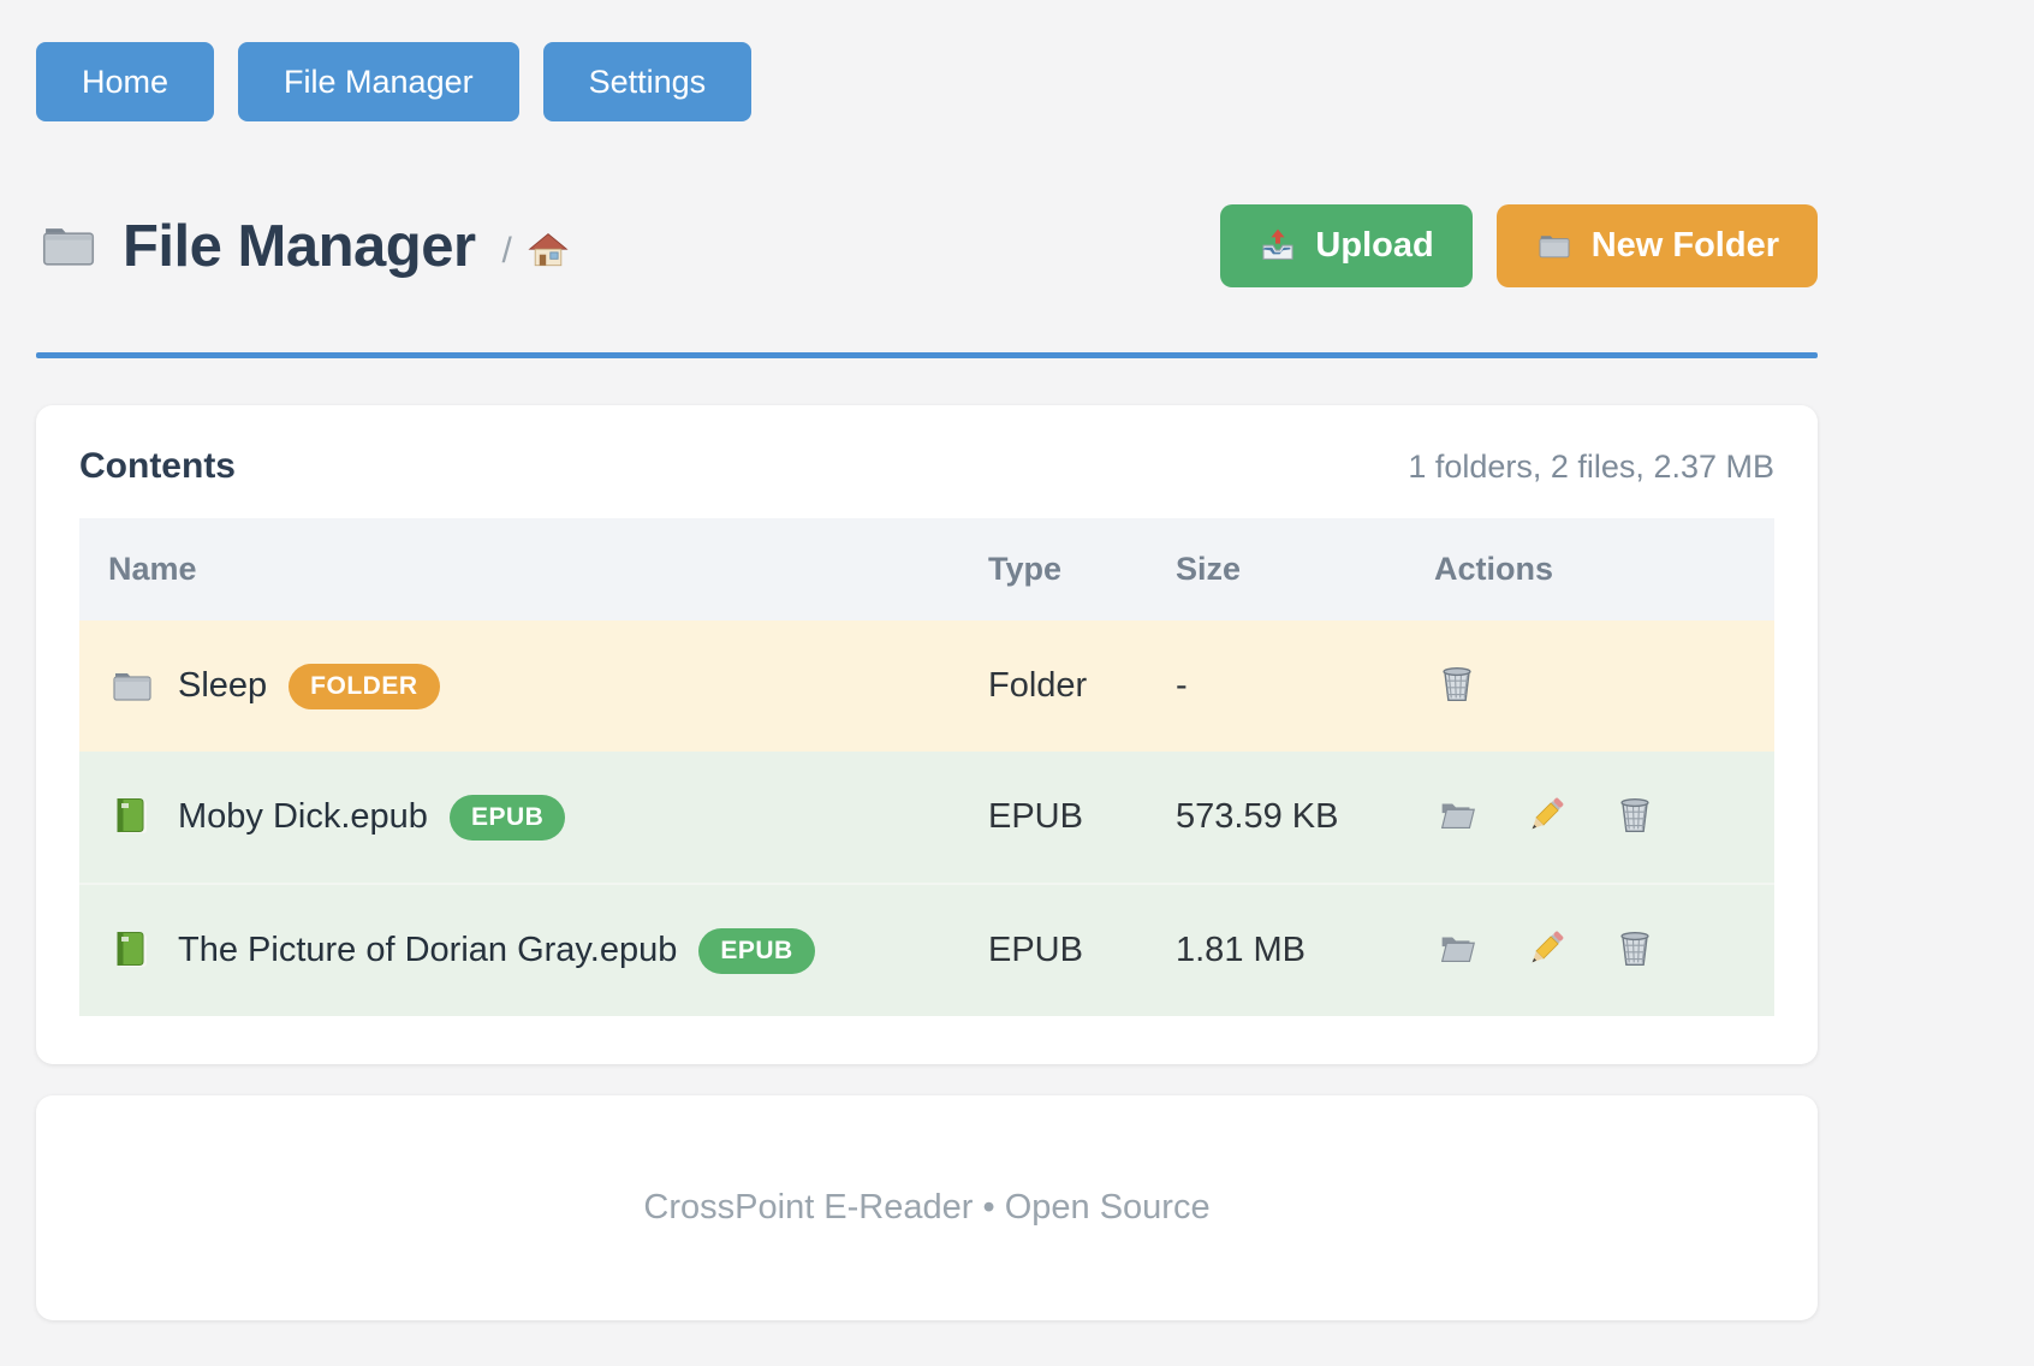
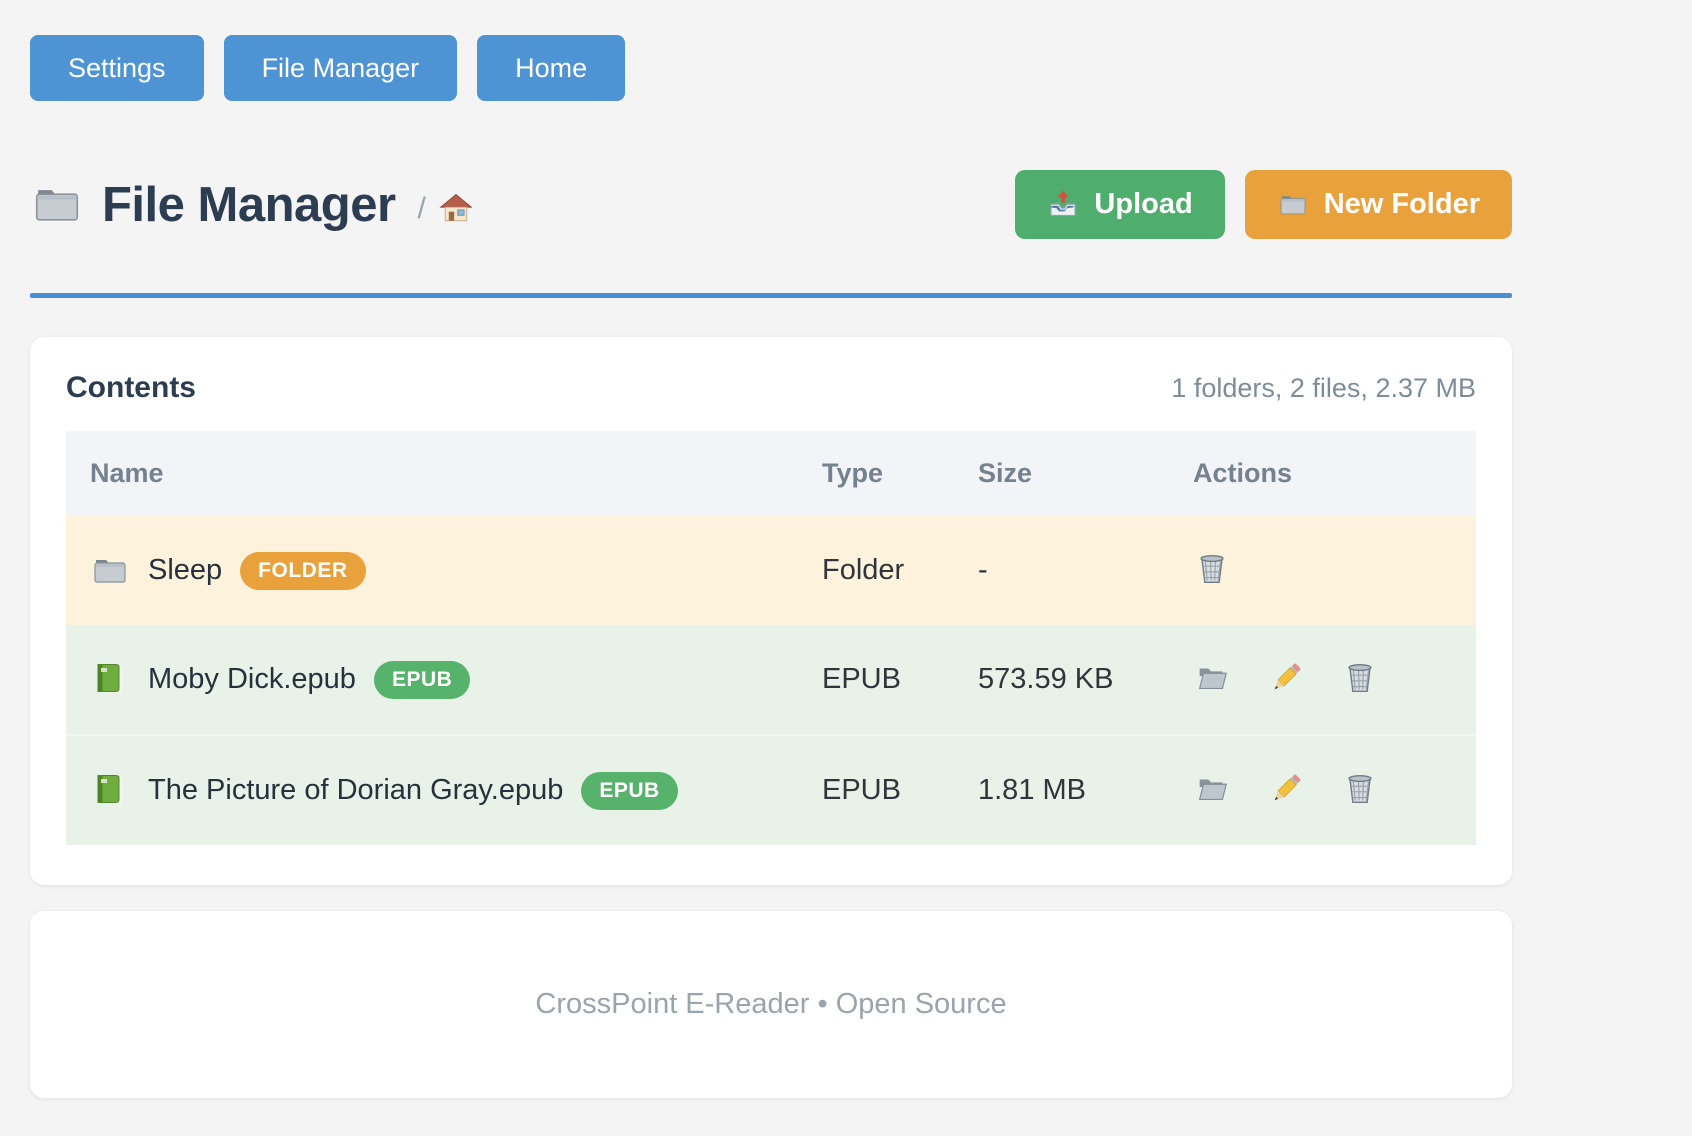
- Home
+ Settings
  File Manager
- Settings
+ Home
  File Manager
  /
  Upload
  New Folder
  Contents
  1 folders, 2 files, 2.37 MB
  Name	Type	Size	Actions
  Sleep FOLDER	Folder	-
  Moby Dick.epub EPUB	EPUB	573.59 KB
  The Picture of Dorian Gray.epub EPUB	EPUB	1.81 MB
  CrossPoint E-Reader • Open Source
